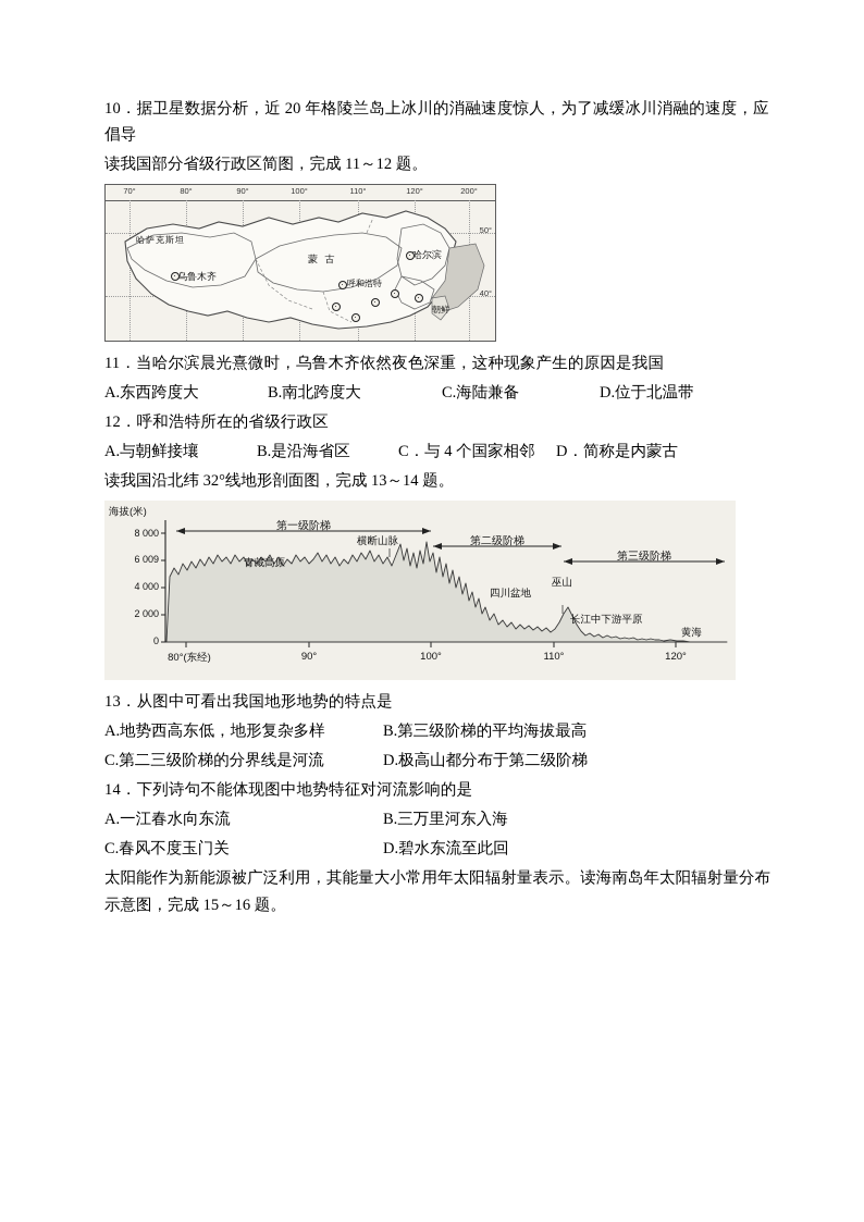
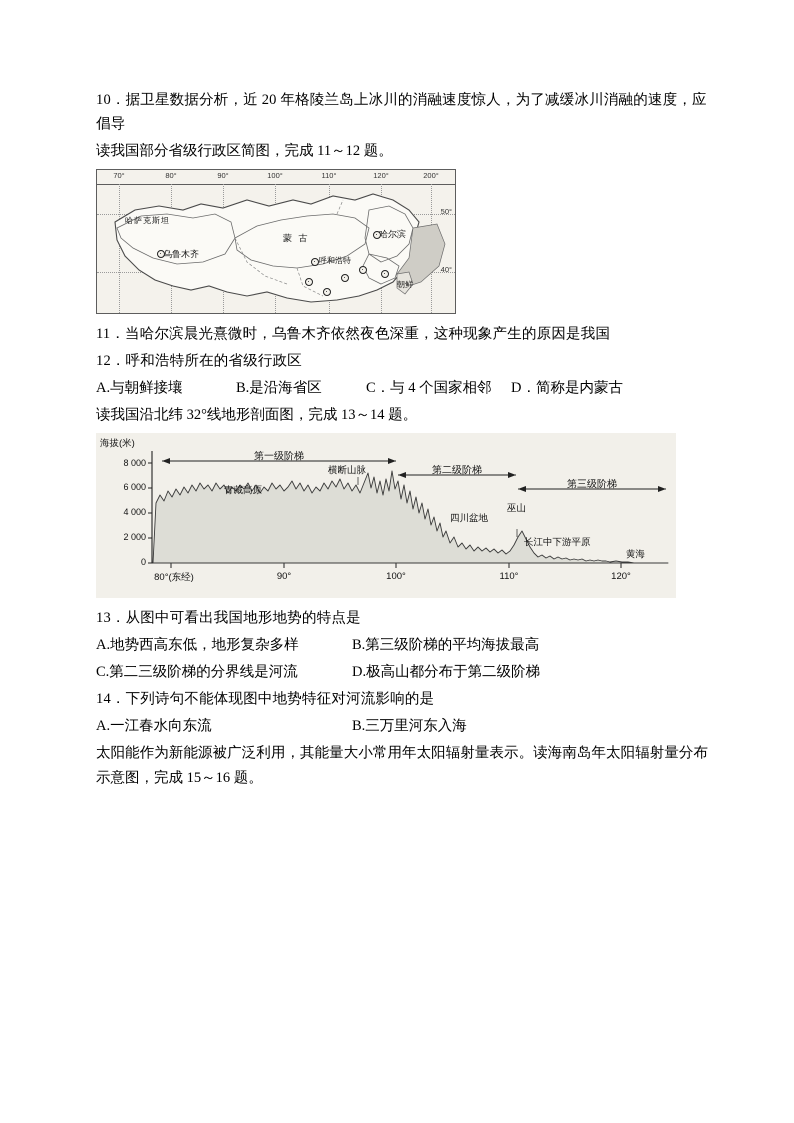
  10．据卫星数据分析，近 20 年格陵兰岛上冰川的消融速度惊人，为了减缓冰川消融的速度，应倡导
  读我国部分省级行政区简图，完成 11～12 题。
  70°
  80°
  90°
  100°
  110°
  120°
  200°
  50°
  40°
  哈萨克斯坦
  乌鲁木齐
  蒙 古
  哈尔滨
  呼和浩特
  朝鲜
  11．当哈尔滨晨光熹微时，乌鲁木齐依然夜色深重，这种现象产生的原因是我国
- A.东西跨度大
- B.南北跨度大
- C.海陆兼备
- D.位于北温带
  12．呼和浩特所在的省级行政区
  A.与朝鲜接壤
  B.是沿海省区
  C．与 4 个国家相邻
  D．简称是内蒙古
  读我国沿北纬 32°线地形剖面图，完成 13～14 题。
  海拔(米)
  8 000
- 6 009
+ 6 000
  4 000
  2 000
  0
  第一级阶梯
  第二级阶梯
  第三级阶梯
  青藏高原
  横断山脉
  四川盆地
  巫山
  长江中下游平原
  黄海
  80°(东经)
  90°
  100°
  110°
  120°
  13．从图中可看出我国地形地势的特点是
  A.地势西高东低，地形复杂多样
  B.第三级阶梯的平均海拔最高
  C.第二三级阶梯的分界线是河流
  D.极高山都分布于第二级阶梯
  14．下列诗句不能体现图中地势特征对河流影响的是
  A.一江春水向东流
  B.三万里河东入海
- C.春风不度玉门关
- D.碧水东流至此回
  太阳能作为新能源被广泛利用，其能量大小常用年太阳辐射量表示。读海南岛年太阳辐射量分布示意图，完成 15～16 题。
